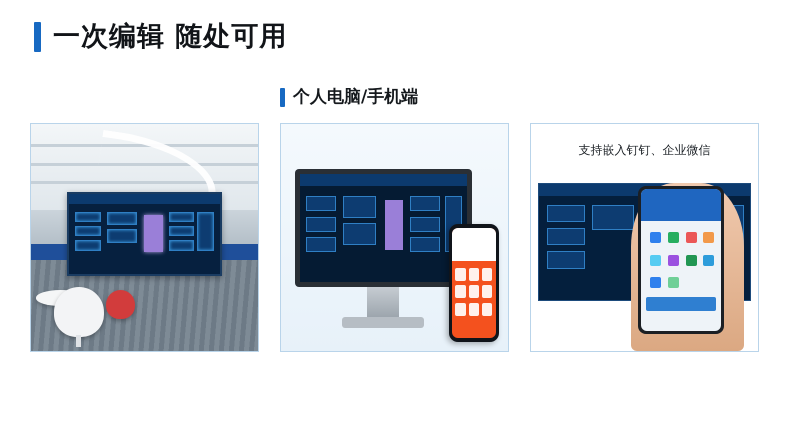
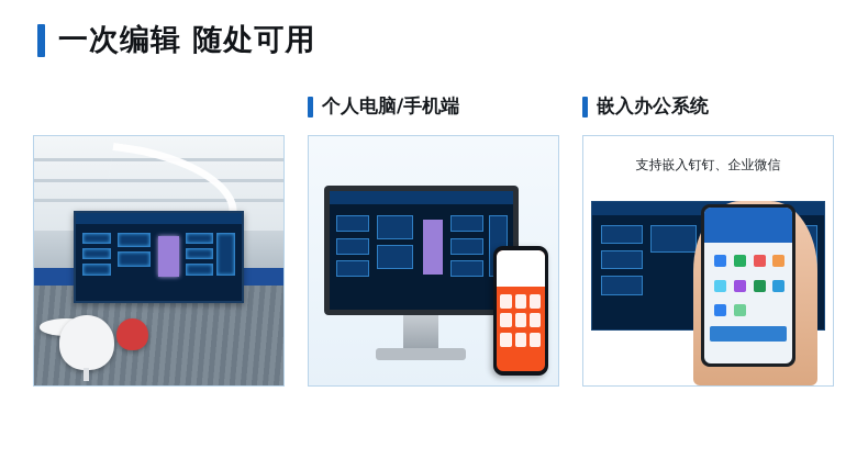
  一次编辑 随处可用
  个人电脑/手机端
+ 嵌入办公系统
  支持嵌入钉钉、企业微信
